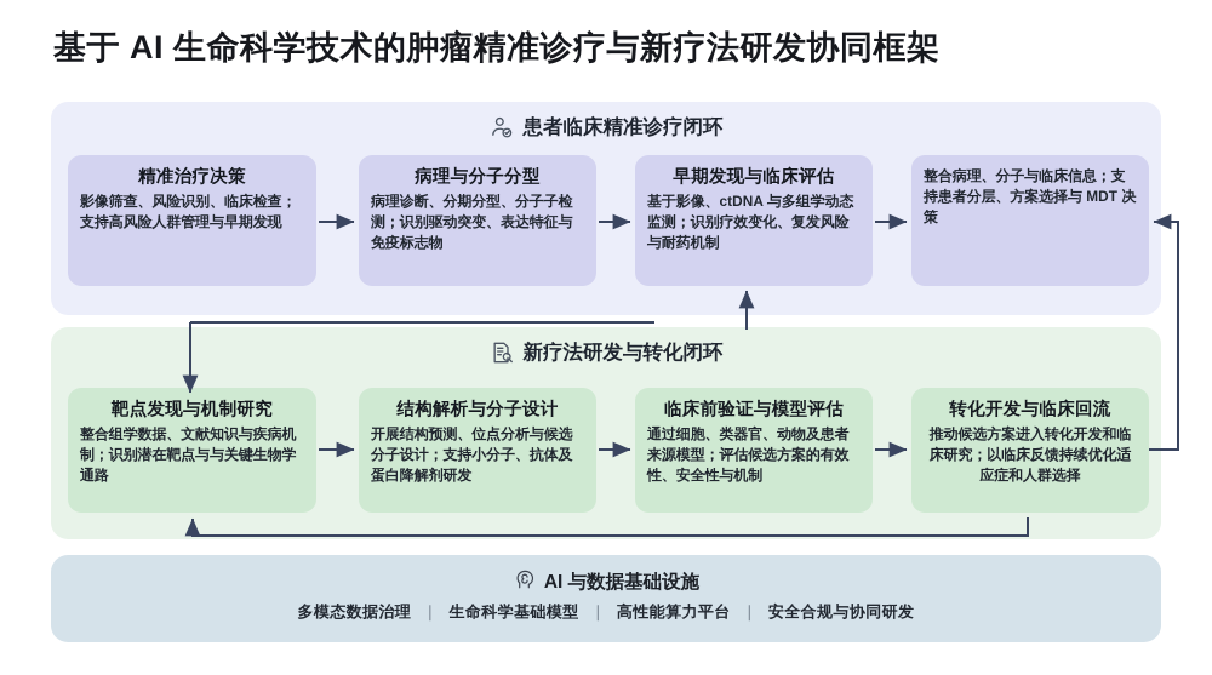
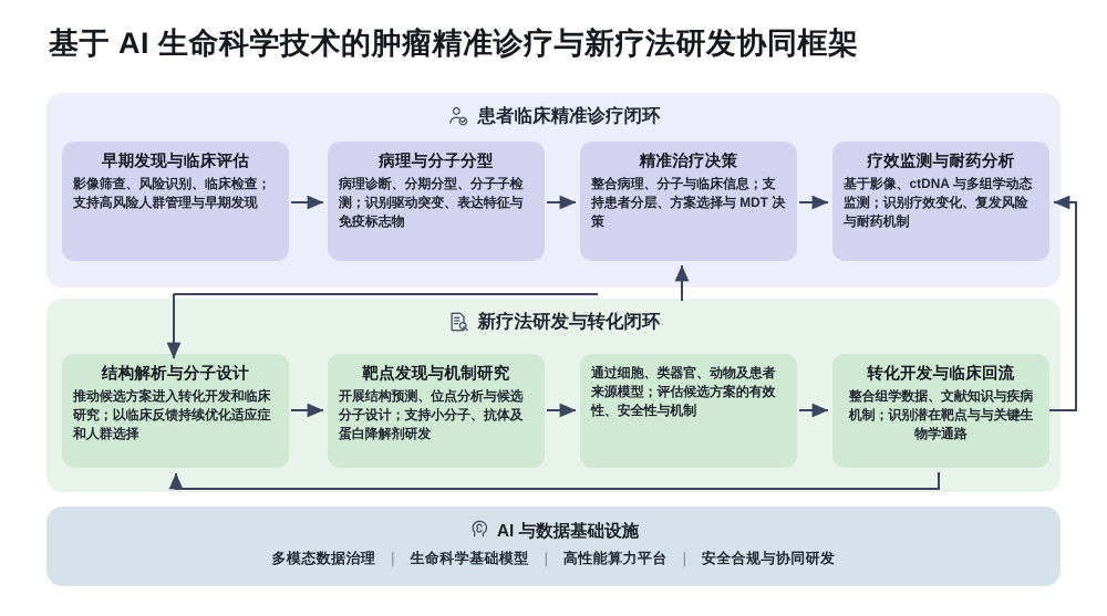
  基于 AI 生命科学技术的肿瘤精准诊疗与新疗法研发协同框架
  患者临床精准诊疗闭环
- 精准治疗决策
+ 早期发现与临床评估
  影像筛查、风险识别、临床检查；支持高风险人群管理与早期发现
  病理与分子分型
  病理诊断、分期分型、分子子检测；识别驱动突变、表达特征与免疫标志物
- 早期发现与临床评估
+ 精准治疗决策
- 基于影像、ctDNA 与多组学动态监测；识别疗效变化、复发风险与耐药机制
+ 整合病理、分子与临床信息；支持患者分层、方案选择与 MDT 决策
+ 疗效监测与耐药分析
- 整合病理、分子与临床信息；支持患者分层、方案选择与 MDT 决策
+ 基于影像、ctDNA 与多组学动态监测；识别疗效变化、复发风险与耐药机制
  新疗法研发与转化闭环
- 靶点发现与机制研究
+ 结构解析与分子设计
- 整合组学数据、文献知识与疾病机制；识别潜在靶点与与关键生物学通路
+ 推动候选方案进入转化开发和临床研究；以临床反馈持续优化适应症和人群选择
- 结构解析与分子设计
+ 靶点发现与机制研究
  开展结构预测、位点分析与候选分子设计；支持小分子、抗体及蛋白降解剂研发
- 临床前验证与模型评估
  通过细胞、类器官、动物及患者来源模型；评估候选方案的有效性、安全性与机制
  转化开发与临床回流
- 推动候选方案进入转化开发和临床研究；以临床反馈持续优化适应症和人群选择
+ 整合组学数据、文献知识与疾病机制；识别潜在靶点与与关键生物学通路
  AI 与数据基础设施
  多模态数据治理 ｜ 生命科学基础模型 ｜ 高性能算力平台 ｜ 安全合规与协同研发
